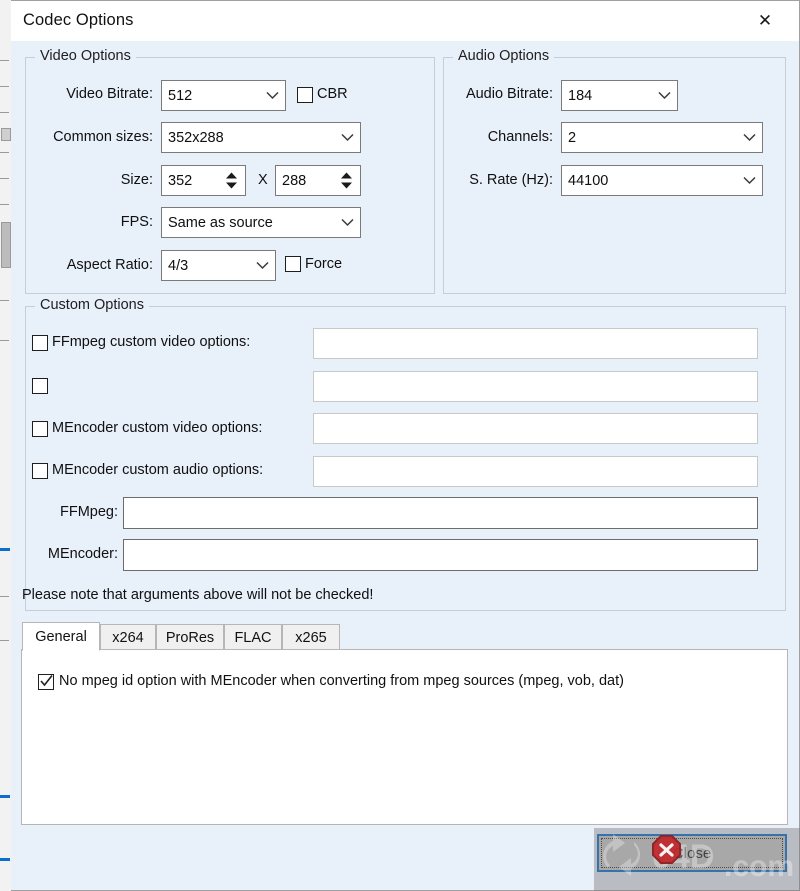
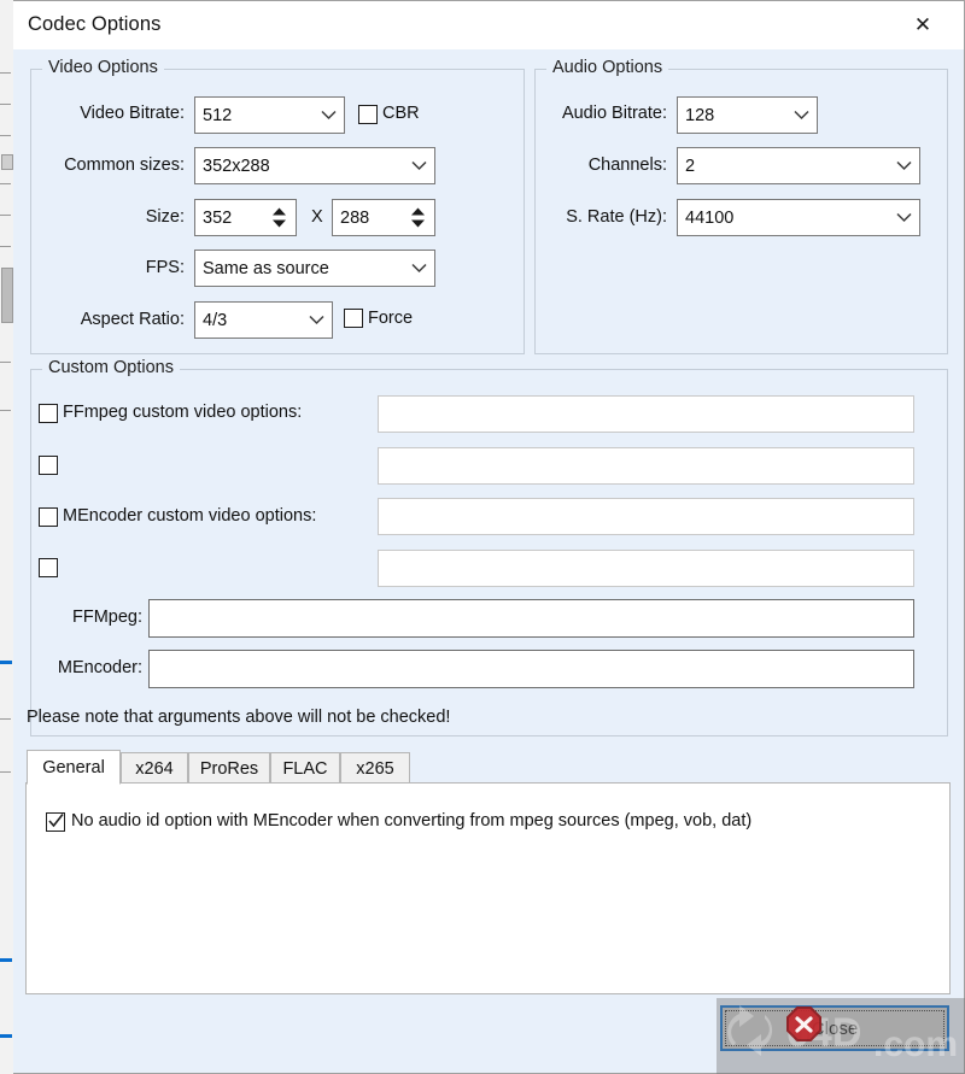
  Codec Options
  ✕
  Video Options
  Video Bitrate:
  512
  CBR
  Common sizes:
  352x288
  Size:
  352
  X
  288
  FPS:
  Same as source
  Aspect Ratio:
  4/3
  Force
  Audio Options
  Audio Bitrate:
- 184
+ 128
  Channels:
  2
  S. Rate (Hz):
  44100
  Custom Options
  FFmpeg custom video options:
  MEncoder custom video options:
- MEncoder custom audio options:
  FFMpeg:
  MEncoder:
  Please note that arguments above will not be checked!
  General
  x264
  ProRes
  FLAC
  x265
- No mpeg id option with MEncoder when converting from mpeg sources (mpeg, vob, dat)
+ No audio id option with MEncoder when converting from mpeg sources (mpeg, vob, dat)
  lose
  .com
